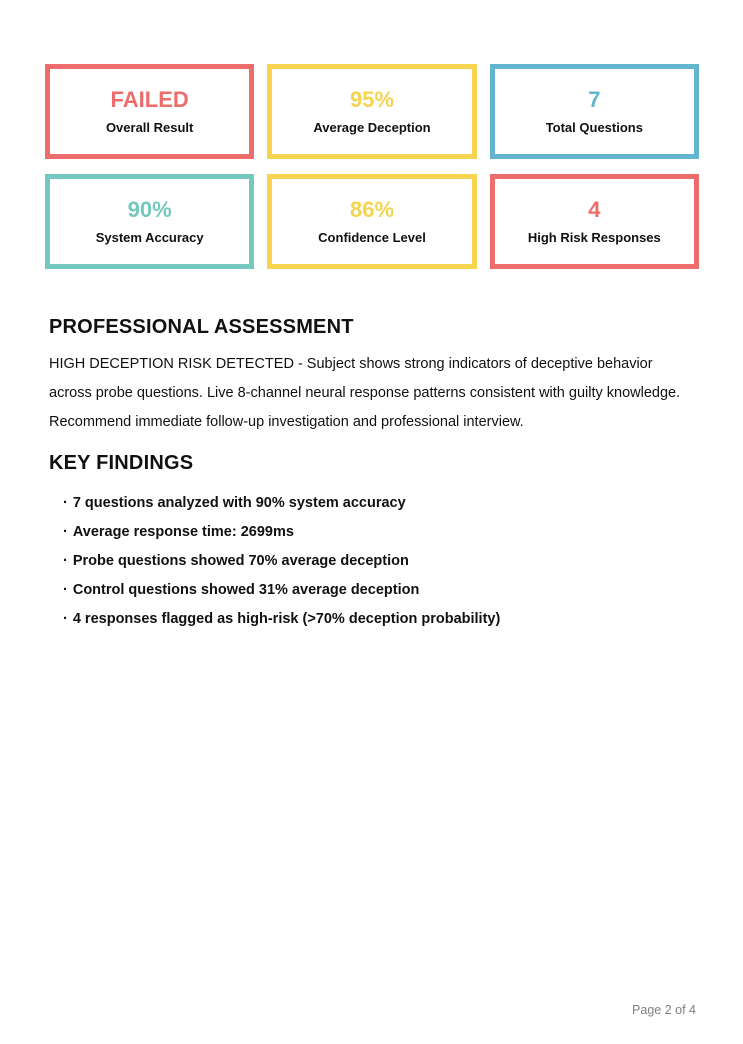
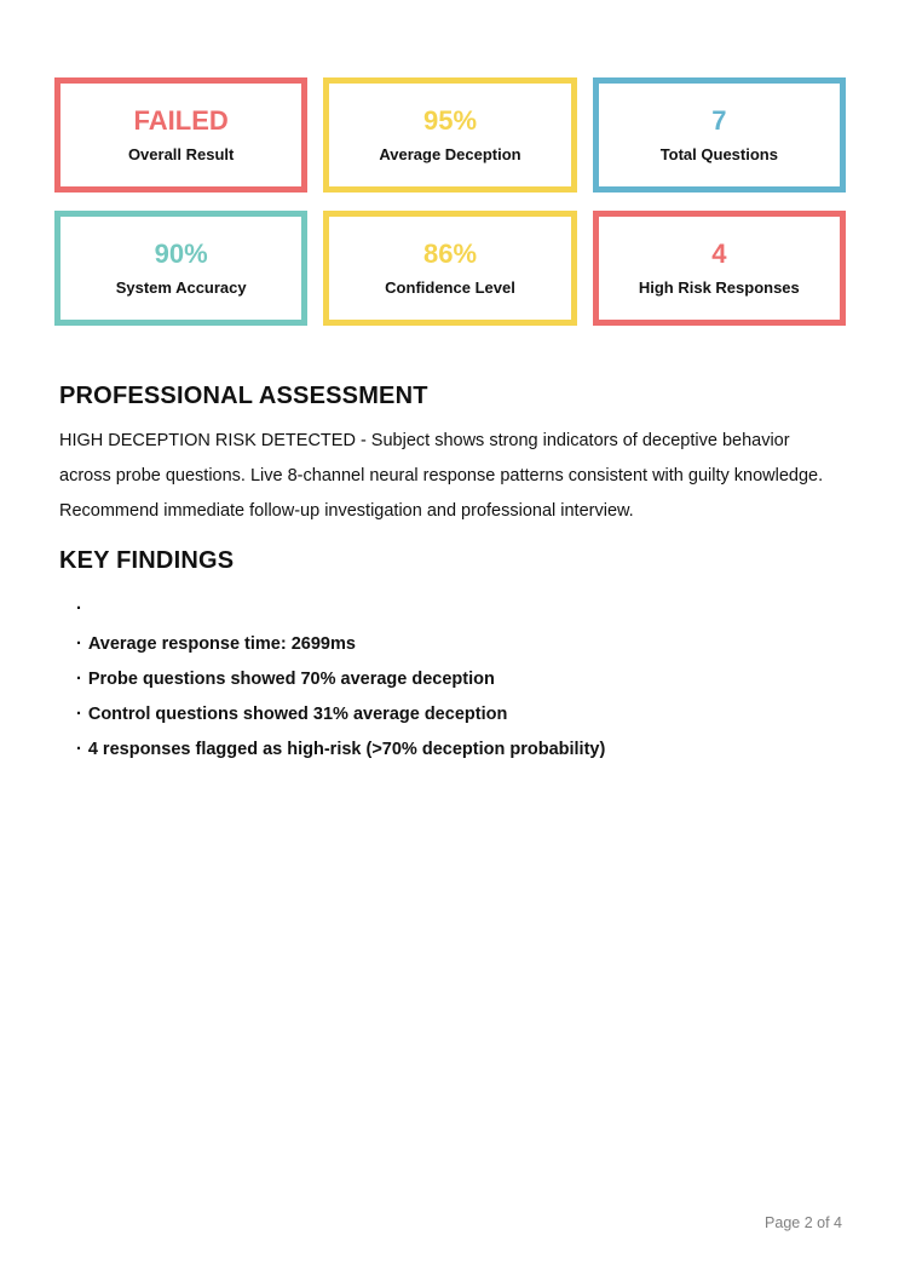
  FAILED
  Overall Result
  95%
  Average Deception
  7
  Total Questions
  90%
  System Accuracy
  86%
  Confidence Level
  4
  High Risk Responses
  PROFESSIONAL ASSESSMENT
  HIGH DECEPTION RISK DETECTED - Subject shows strong indicators of deceptive behavior across probe questions. Live 8-channel neural response patterns consistent with guilty knowledge. Recommend immediate follow-up investigation and professional interview.
  KEY FINDINGS
  ·
- 7 questions analyzed with 90% system accuracy
  ·
  Average response time: 2699ms
  ·
  Probe questions showed 70% average deception
  ·
  Control questions showed 31% average deception
  ·
  4 responses flagged as high-risk (>70% deception probability)
  Page 2 of 4
